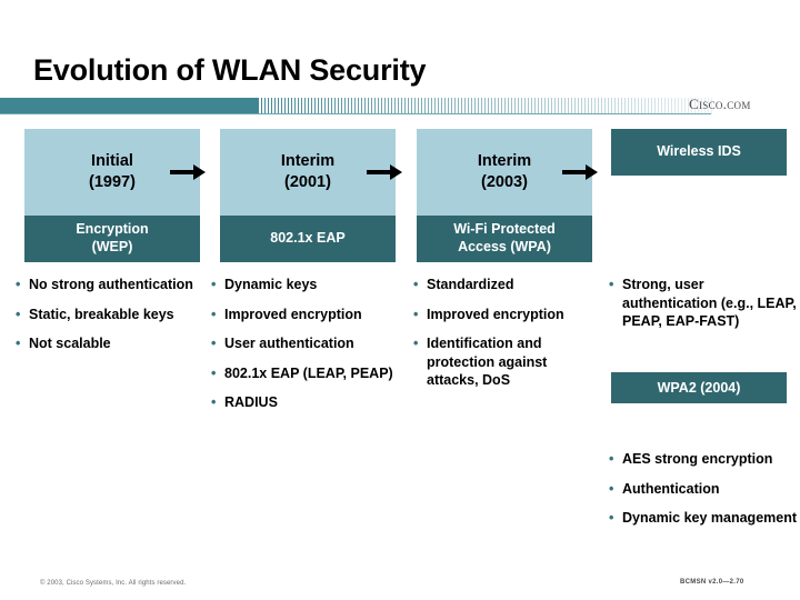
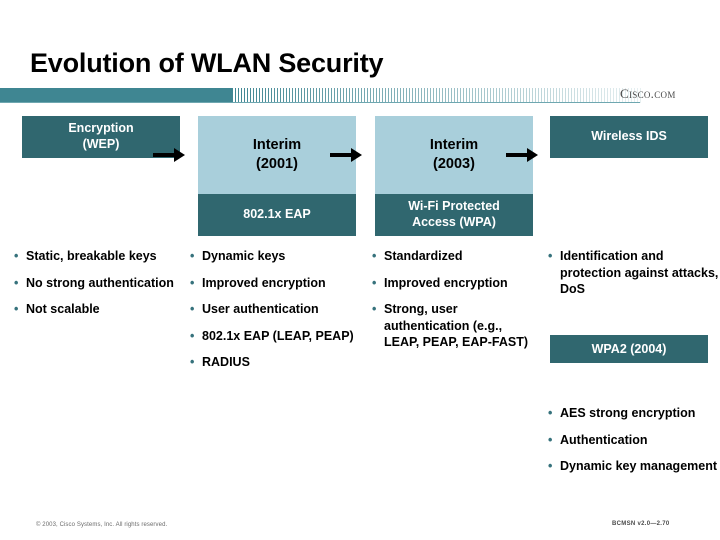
  Evolution of WLAN Security
  Cisco.com
- Initial
- (1997)
  Encryption
  (WEP)
  Interim
  (2001)
  802.1x EAP
  Interim
  (2003)
  Wi-Fi Protected
  Access (WPA)
  Wireless IDS
  •
- No strong authentication
+ Static, breakable keys
  •
- Static, breakable keys
+ No strong authentication
  •
  Not scalable
  •
  Dynamic keys
  •
  Improved encryption
  •
  User authentication
  •
  802.1x EAP (LEAP, PEAP)
  •
  RADIUS
  •
  Standardized
  •
  Improved encryption
  •
- Identification and protection against attacks, DoS
+ Strong, user authentication (e.g., LEAP, PEAP, EAP-FAST)
  •
- Strong, user authentication (e.g., LEAP, PEAP, EAP-FAST)
+ Identification and protection against attacks, DoS
  WPA2 (2004)
  •
  AES strong encryption
  •
  Authentication
  •
  Dynamic key management
